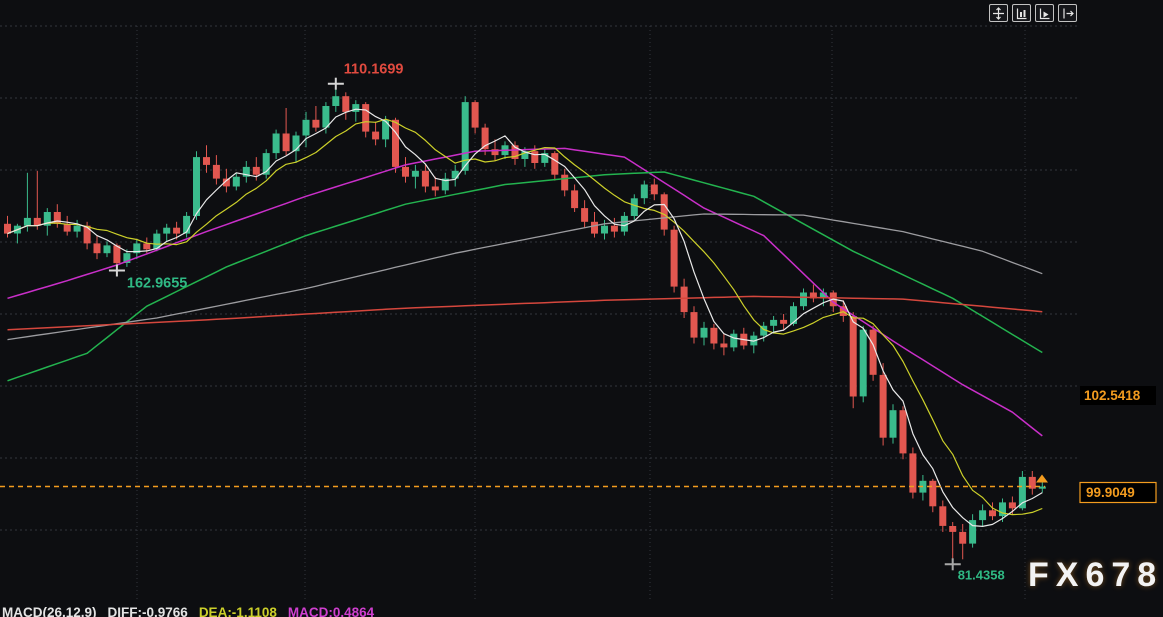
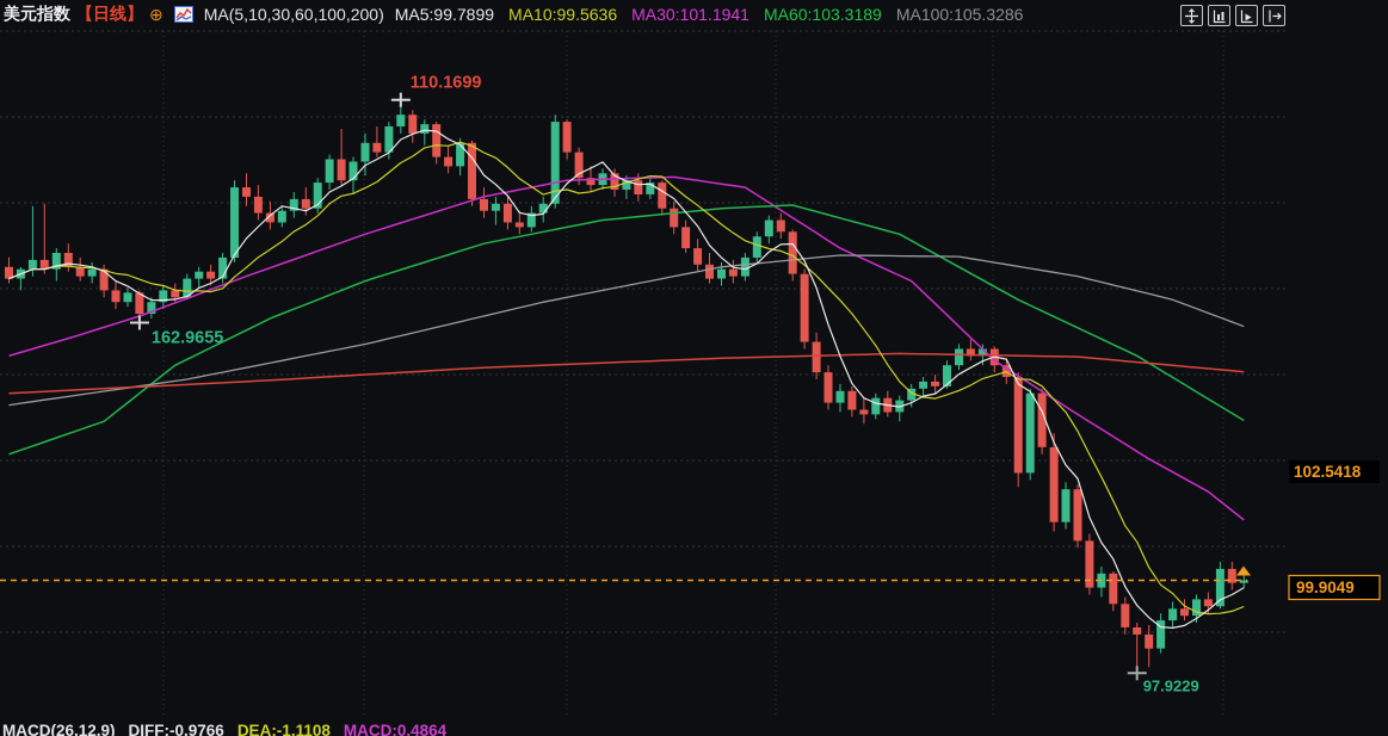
+ 美元指数
+ 【日线】
+ ⊕
+ MA(5,10,30,60,100,200)
+ MA5:99.7899
+ MA10:99.5636
+ MA30:101.1941
+ MA60:103.3189
+ MA100:105.3286
  102.5418
  99.9049
  110.1699
  162.9655
- 81.4358
+ 97.9229
- FX678
  MACD(26,12,9)
  DIFF:-0.9766
  DEA:-1.1108
  MACD:0.4864
